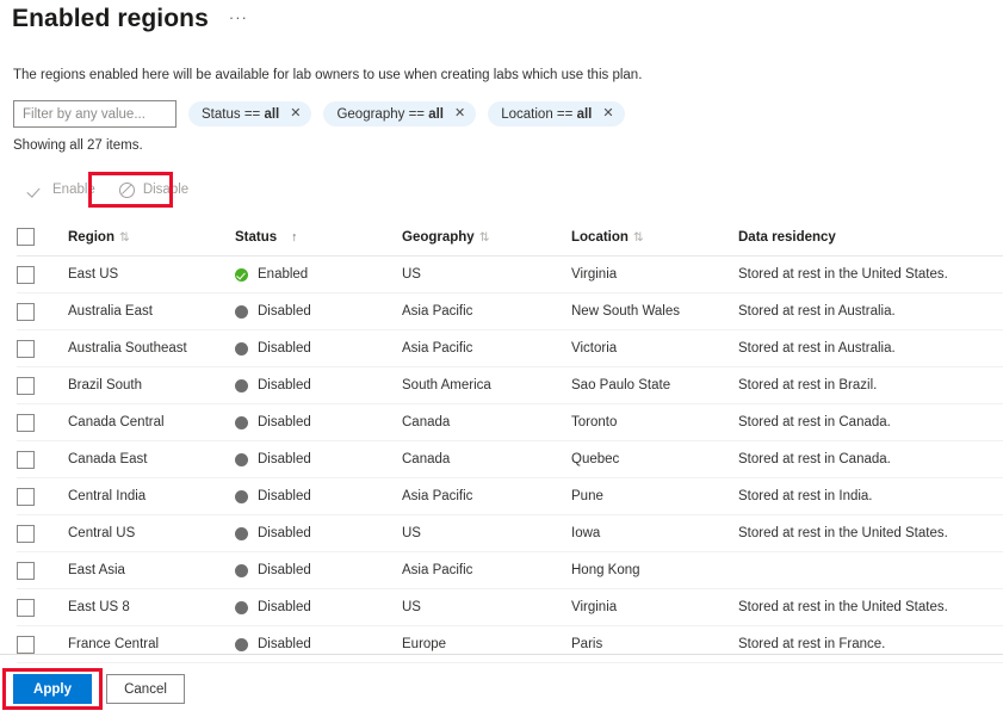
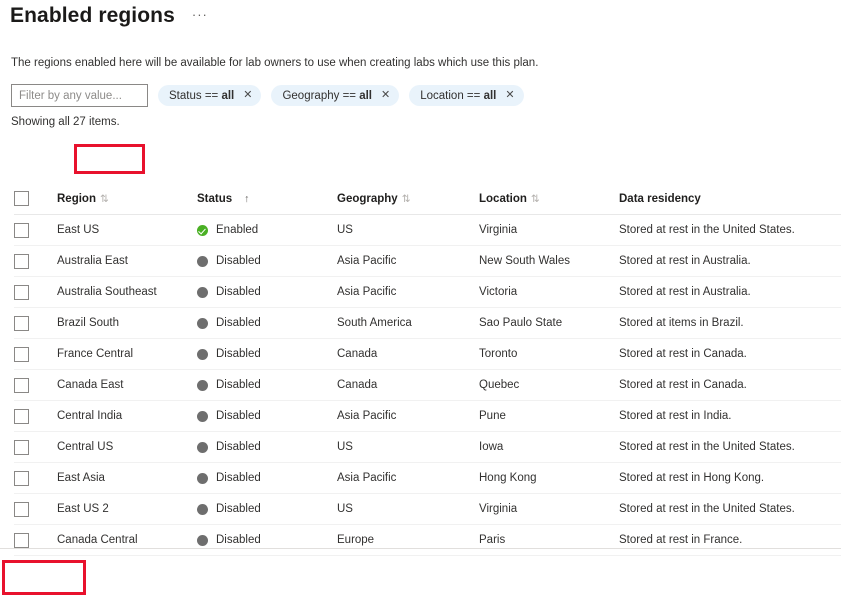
  Enabled regions
  ···
  The regions enabled here will be available for lab owners to use when creating labs which use this plan.
  Filter by any value...
  Status == all
  ✕
  Geography == all
  ✕
  Location == all
  ✕
  Showing all 27 items.
- Enable
- Disable
  Region ⇅
  Status
  ↑
  Geography ⇅
  Location ⇅
  Data residency
  East US
  Enabled
  US
  Virginia
  Stored at rest in the United States.
  Australia East
  Disabled
  Asia Pacific
  New South Wales
  Stored at rest in Australia.
  Australia Southeast
  Disabled
  Asia Pacific
  Victoria
  Stored at rest in Australia.
  Brazil South
  Disabled
  South America
  Sao Paulo State
- Stored at rest in Brazil.
+ Stored at items in Brazil.
- Canada Central
+ France Central
  Disabled
  Canada
  Toronto
  Stored at rest in Canada.
  Canada East
  Disabled
  Canada
  Quebec
  Stored at rest in Canada.
  Central India
  Disabled
  Asia Pacific
  Pune
  Stored at rest in India.
  Central US
  Disabled
  US
  Iowa
  Stored at rest in the United States.
  East Asia
  Disabled
  Asia Pacific
  Hong Kong
+ Stored at rest in Hong Kong.
- East US 8
+ East US 2
  Disabled
  US
  Virginia
  Stored at rest in the United States.
- France Central
+ Canada Central
  Disabled
  Europe
  Paris
  Stored at rest in France.
- Apply
- Cancel
